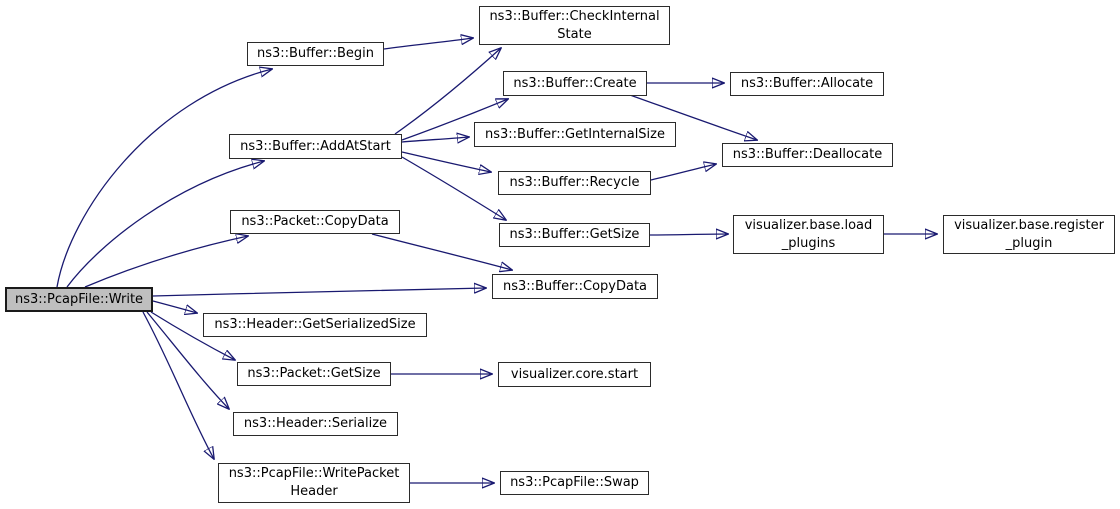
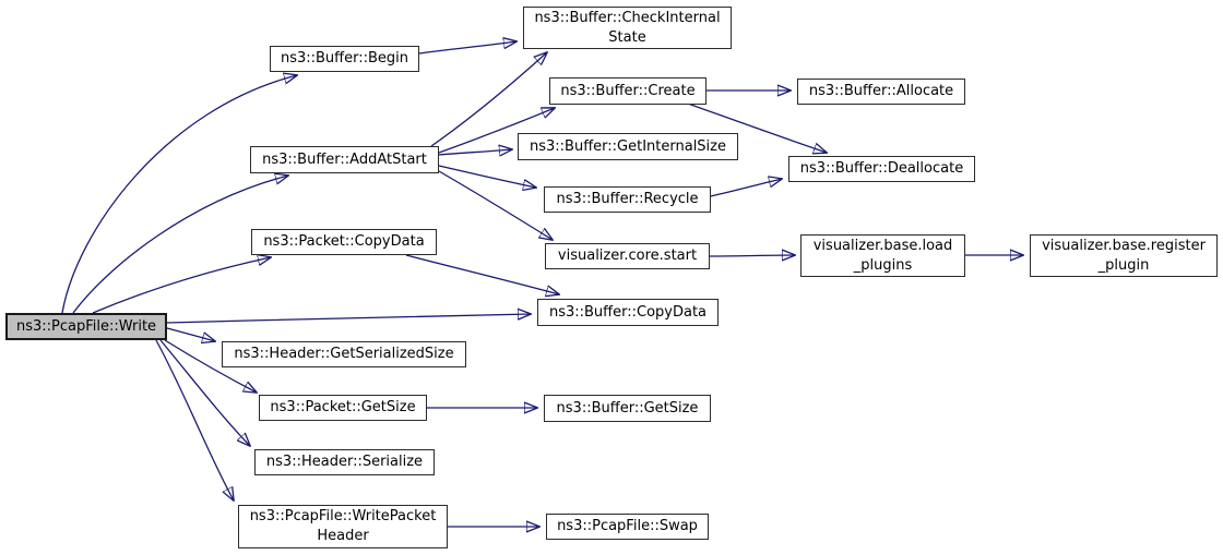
  ns3::PcapFile::Write
  ns3::Buffer::Begin
  ns3::Buffer::AddAtStart
  ns3::Packet::CopyData
  ns3::Buffer::CheckInternal
  State
  ns3::Buffer::Create
  ns3::Buffer::Allocate
  ns3::Buffer::GetInternalSize
  ns3::Buffer::Deallocate
  ns3::Buffer::Recycle
- ns3::Buffer::GetSize
+ visualizer.core.start
  ns3::Buffer::CopyData
  visualizer.base.load
  _plugins
  visualizer.base.register
  _plugin
  ns3::Header::GetSerializedSize
  ns3::Packet::GetSize
- visualizer.core.start
+ ns3::Buffer::GetSize
  ns3::Header::Serialize
  ns3::PcapFile::WritePacket
  Header
  ns3::PcapFile::Swap
